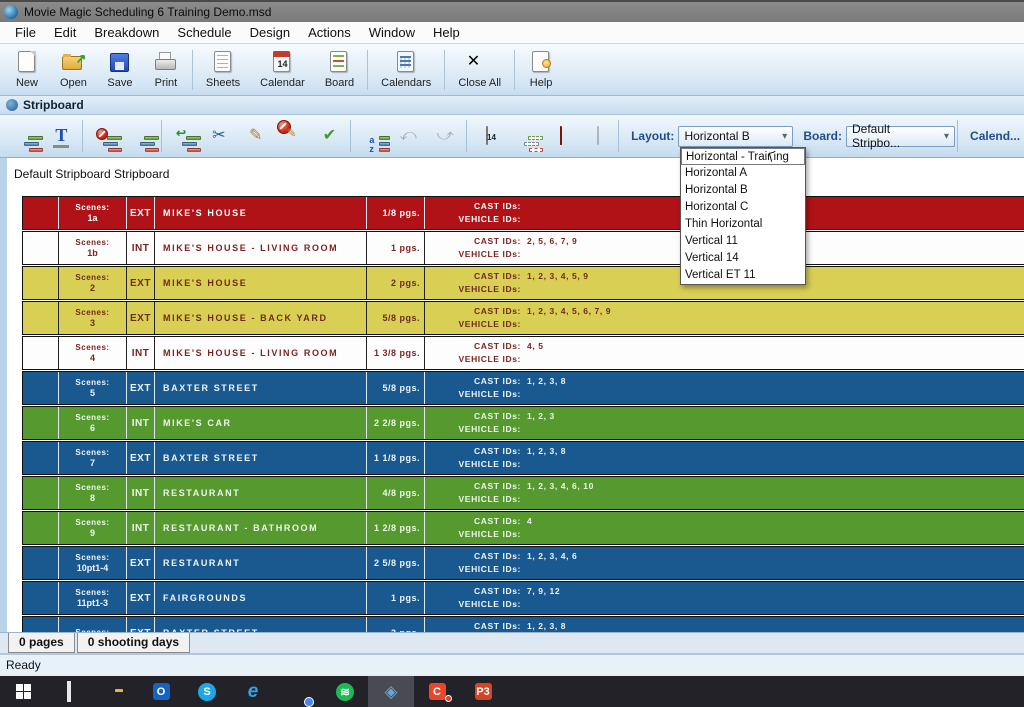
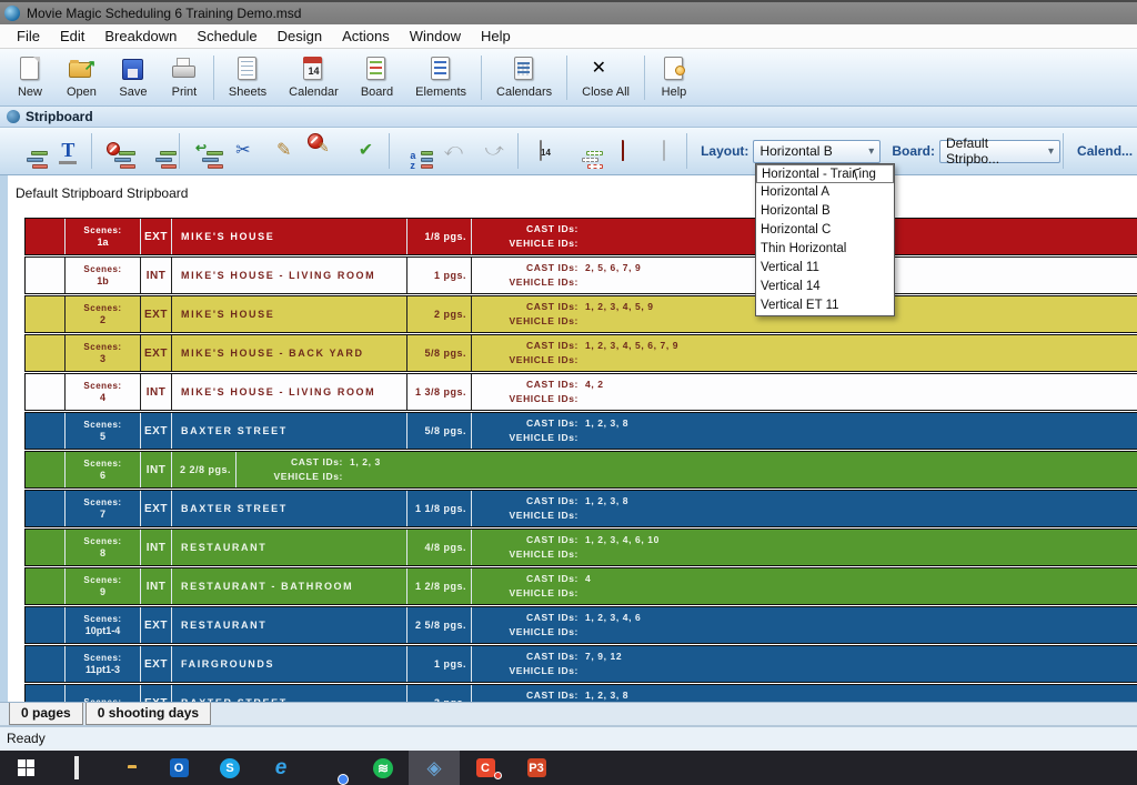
  Movie Magic Scheduling 6 Training Demo.msd
  File
  Edit
  Breakdown
  Schedule
  Design
  Actions
  Window
  Help
  New
  ↗
  Open
  Save
  Print
  Sheets
  14
  Calendar
  Board
+ Elements
  Calendars
  ✕
  Close All
  Help
  Stripboard
  T
  ↩
  ✂
  ✎
  ✎
  ✔
  a
  z
  ⤺
  ⤻
  Layout:
  Horizontal B
  ▾
  Board:
  Default Stripbo...
  ▾
  Calend...
  Default Stripboard Stripboard
  Scenes:
  1a
  EXT
  MIKE'S HOUSE
  1/8 pgs.
  CAST IDs:
  VEHICLE IDs:
  Scenes:
  1b
  INT
  MIKE'S HOUSE - LIVING ROOM
  1 pgs.
  CAST IDs:
  2, 5, 6, 7, 9
  VEHICLE IDs:
  Scenes:
  2
  EXT
  MIKE'S HOUSE
  2 pgs.
  CAST IDs:
  1, 2, 3, 4, 5, 9
  VEHICLE IDs:
  Scenes:
  3
  EXT
  MIKE'S HOUSE - BACK YARD
  5/8 pgs.
  CAST IDs:
  1, 2, 3, 4, 5, 6, 7, 9
  VEHICLE IDs:
  Scenes:
  4
  INT
  MIKE'S HOUSE - LIVING ROOM
  1 3/8 pgs.
  CAST IDs:
- 4, 5
+ 4, 2
  VEHICLE IDs:
  Scenes:
  5
  EXT
  BAXTER STREET
  5/8 pgs.
  CAST IDs:
  1, 2, 3, 8
  VEHICLE IDs:
  Scenes:
  6
  INT
- MIKE'S CAR
  2 2/8 pgs.
  CAST IDs:
  1, 2, 3
  VEHICLE IDs:
  Scenes:
  7
  EXT
  BAXTER STREET
  1 1/8 pgs.
  CAST IDs:
  1, 2, 3, 8
  VEHICLE IDs:
  Scenes:
  8
  INT
  RESTAURANT
  4/8 pgs.
  CAST IDs:
  1, 2, 3, 4, 6, 10
  VEHICLE IDs:
  Scenes:
  9
  INT
  RESTAURANT - BATHROOM
  1 2/8 pgs.
  CAST IDs:
  4
  VEHICLE IDs:
  Scenes:
  10pt1-4
  EXT
  RESTAURANT
  2 5/8 pgs.
  CAST IDs:
  1, 2, 3, 4, 6
  VEHICLE IDs:
  Scenes:
  11pt1-3
  EXT
  FAIRGROUNDS
  1 pgs.
  CAST IDs:
  7, 9, 12
  VEHICLE IDs:
  CAST IDs:
  1, 2, 3, 8
  0 pages
  0 shooting days
  Ready
  Horizontal - Training
  Horizontal A
  Horizontal B
  Horizontal C
  Thin Horizontal
  Vertical 11
  Vertical 14
  Vertical ET 11
  O
  S
  e
  ≋
  ◈
  C
  P3
